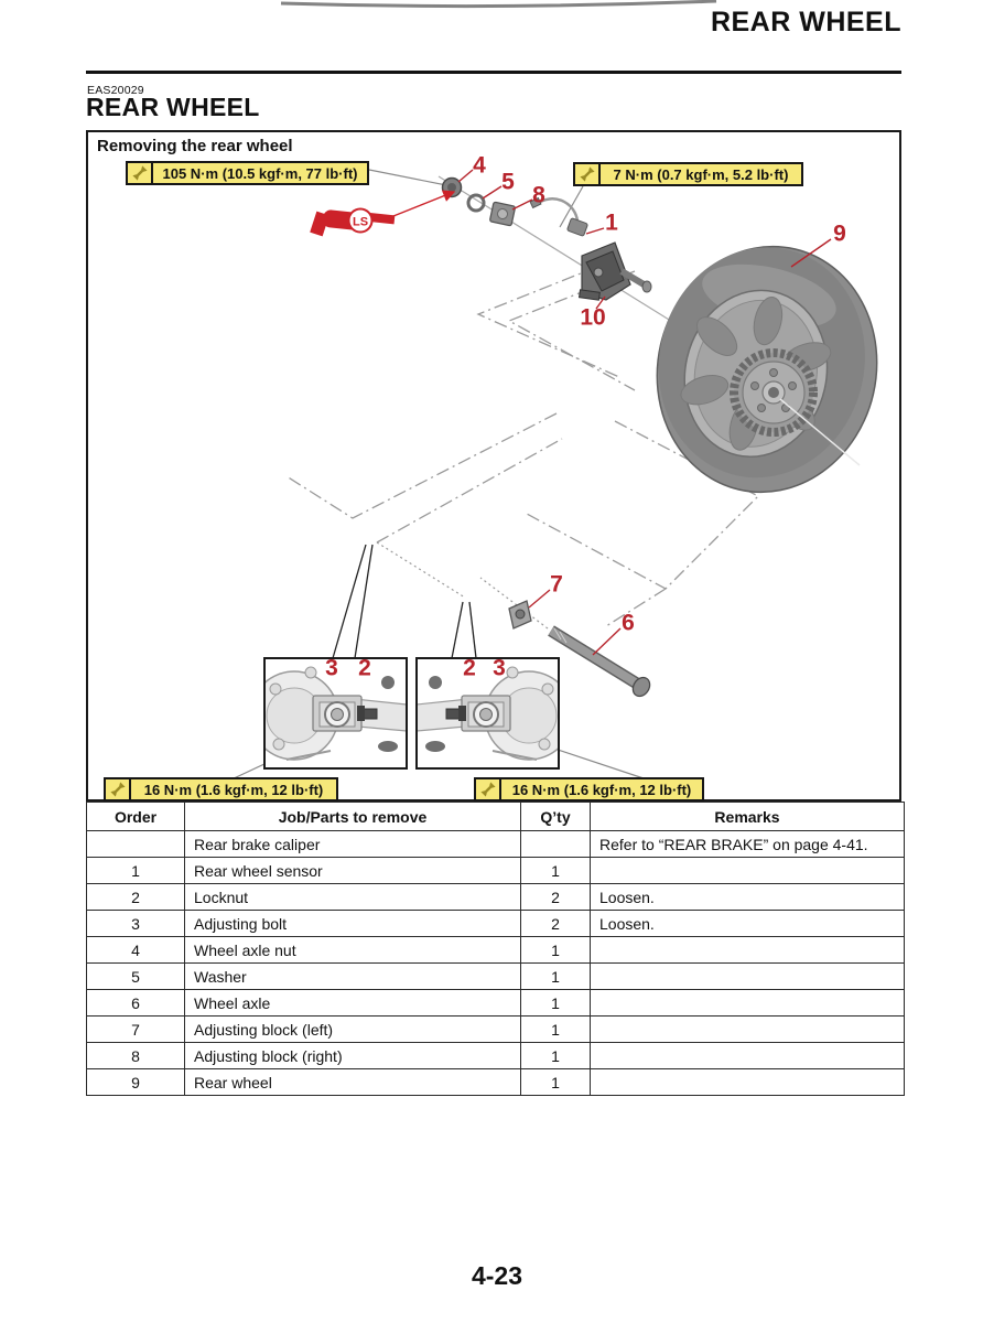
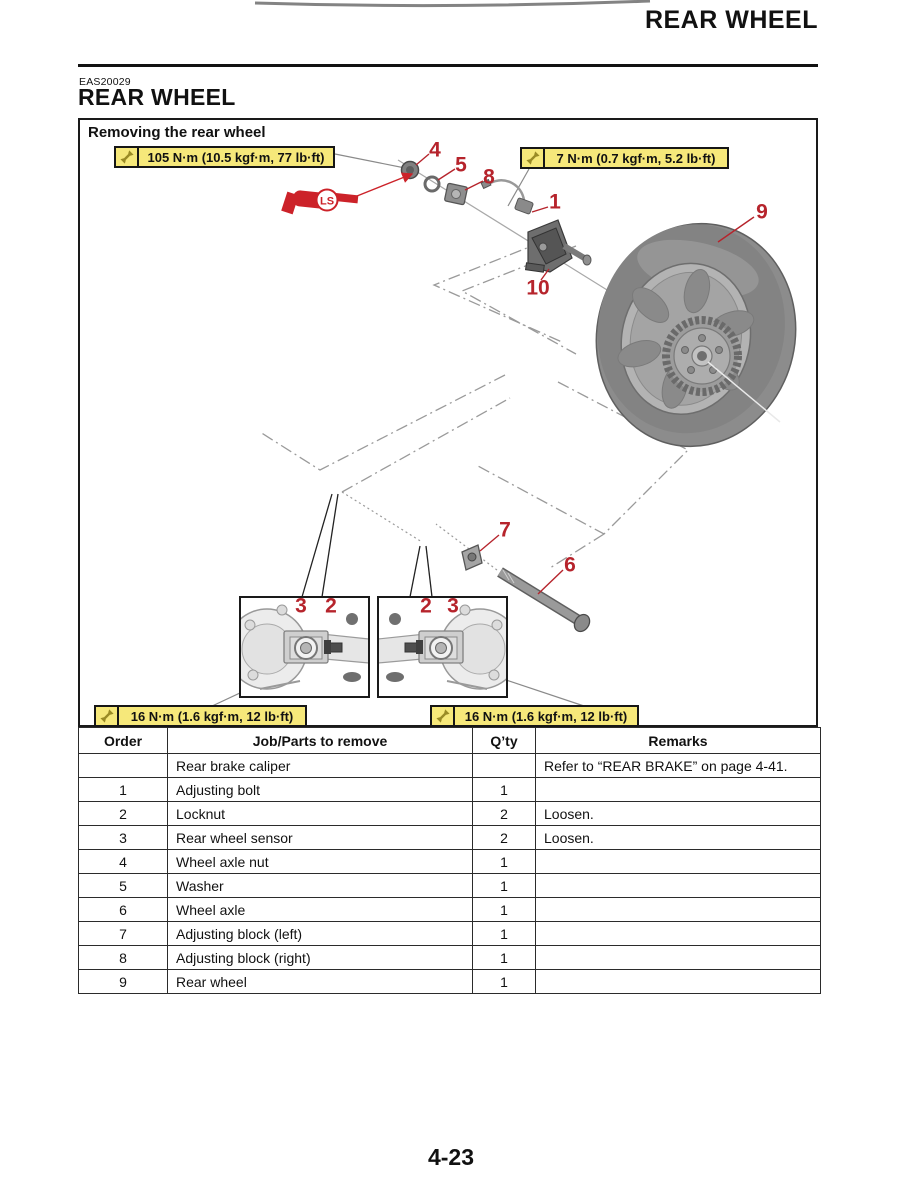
  REAR WHEEL
  EAS20029
  REAR WHEEL
  LS
  Removing the rear wheel
  105 N·m (10.5 kgf·m, 77 lb·ft)
  7 N·m (0.7 kgf·m, 5.2 lb·ft)
  16 N·m (1.6 kgf·m, 12 lb·ft)
  16 N·m (1.6 kgf·m, 12 lb·ft)
  4
  5
  8
  1
  9
  10
  7
  6
  3
  2
  2
  3
  Order	Job/Parts to remove	Q’ty	Remarks
  	Rear brake caliper		Refer to “REAR BRAKE” on page 4-41.
- 1	Rear wheel sensor	1
+ 1	Adjusting bolt	1
  2	Locknut	2	Loosen.
- 3	Adjusting bolt	2	Loosen.
+ 3	Rear wheel sensor	2	Loosen.
  4	Wheel axle nut	1
  5	Washer	1
  6	Wheel axle	1
  7	Adjusting block (left)	1
  8	Adjusting block (right)	1
  9	Rear wheel	1
  4-23
